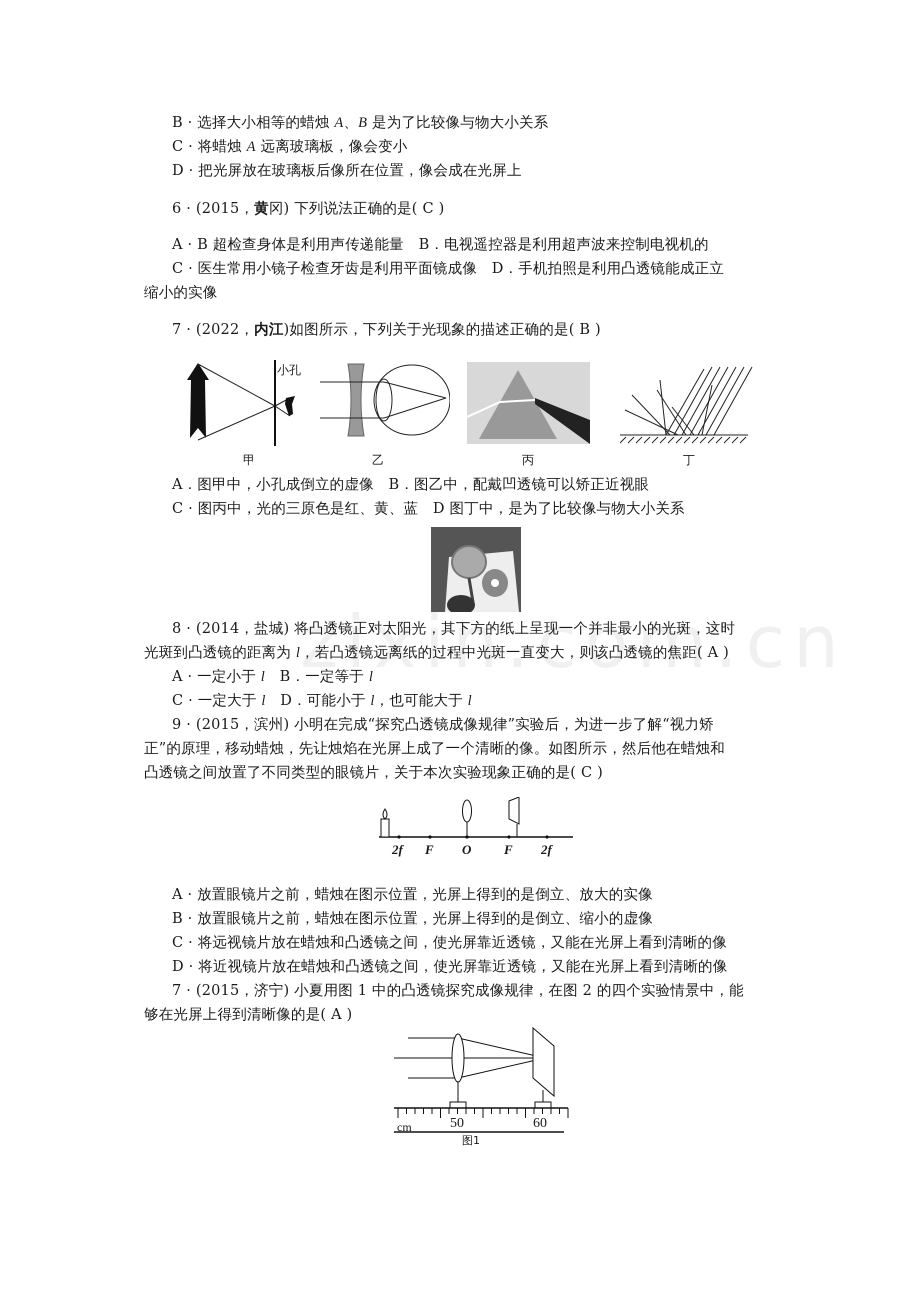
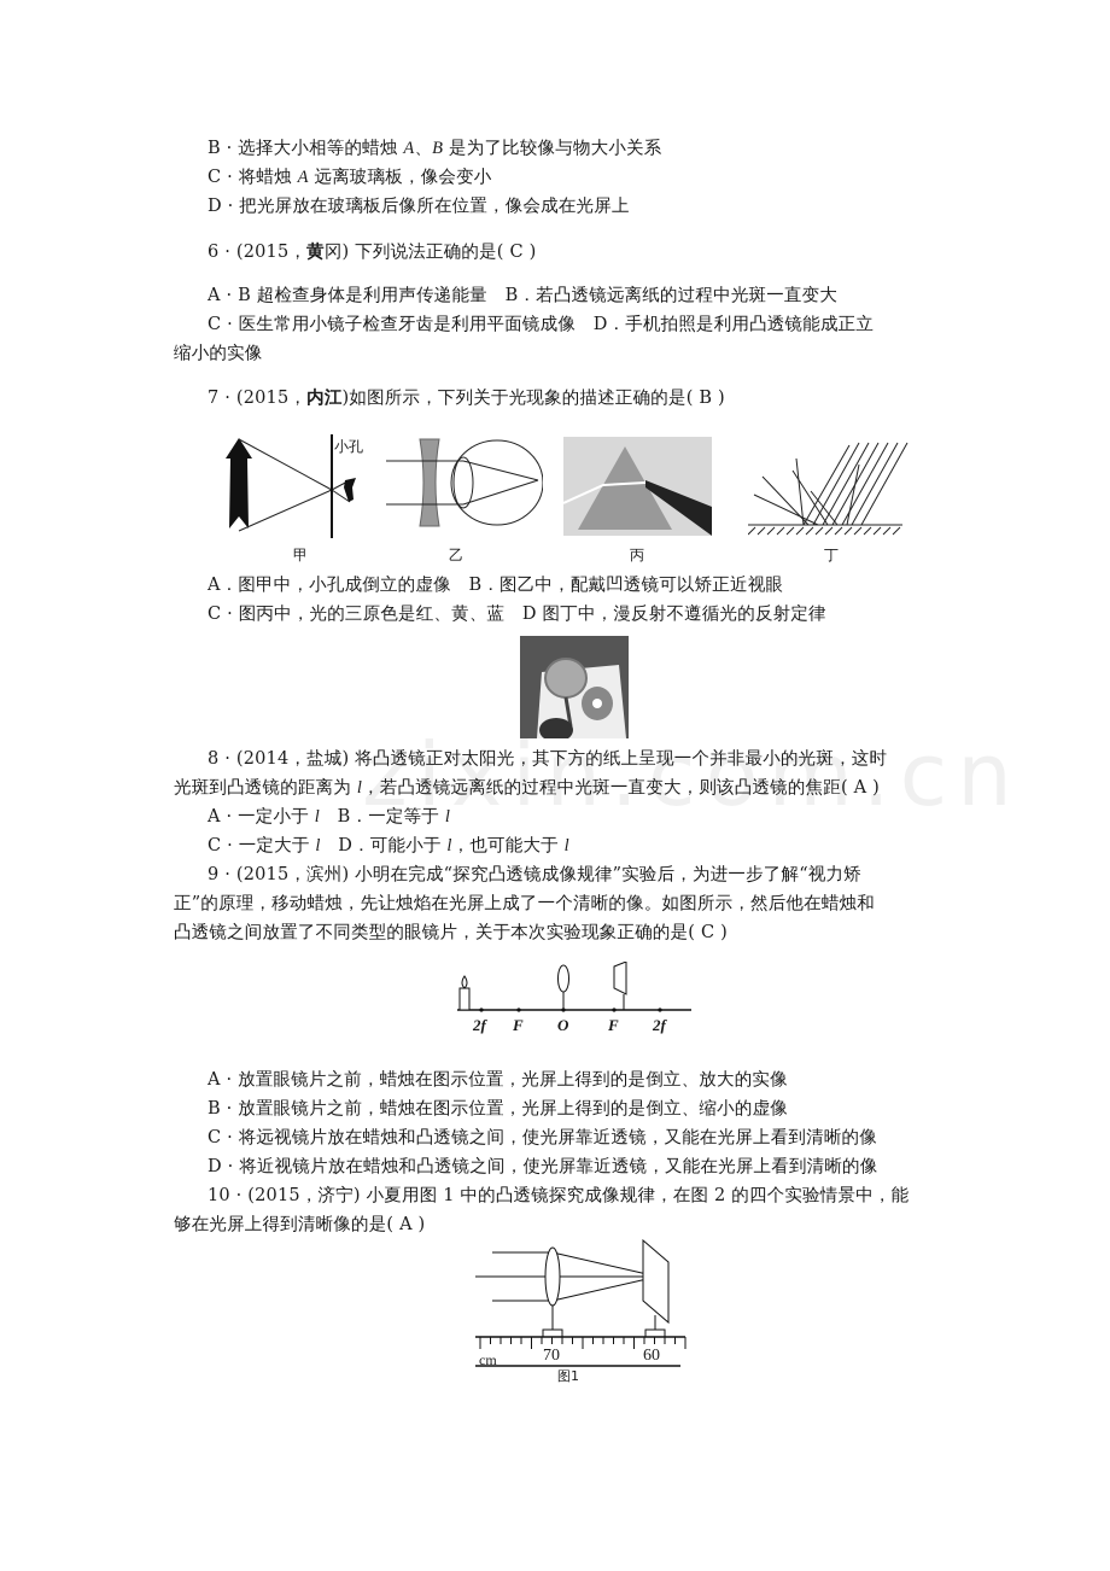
  zixin.com.cn
  B · 选择大小相等的蜡烛 A、B 是为了比较像与物大小关系
  C · 将蜡烛 A 远离玻璃板，像会变小
  D · 把光屏放在玻璃板后像所在位置，像会成在光屏上
  6 · (2015，黄冈) 下列说法正确的是( C )
- A · B 超检查身体是利用声传递能量 B．电视遥控器是利用超声波来控制电视机的
+ A · B 超检查身体是利用声传递能量 B．若凸透镜远离纸的过程中光斑一直变大
  C · 医生常用小镜子检查牙齿是利用平面镜成像 D．手机拍照是利用凸透镜能成正立
  缩小的实像
- 7 · (2022，内江)如图所示，下列关于光现象的描述正确的是( B )
+ 7 · (2015，内江)如图所示，下列关于光现象的描述正确的是( B )
  小孔
  甲
  乙
  丙
  丁
  A．图甲中，小孔成倒立的虚像 B．图乙中，配戴凹透镜可以矫正近视眼
- C · 图丙中，光的三原色是红、黄、蓝 D 图丁中，是为了比较像与物大小关系
+ C · 图丙中，光的三原色是红、黄、蓝 D 图丁中，漫反射不遵循光的反射定律
  8 · (2014，盐城) 将凸透镜正对太阳光，其下方的纸上呈现一个并非最小的光斑，这时
  光斑到凸透镜的距离为 l，若凸透镜远离纸的过程中光斑一直变大，则该凸透镜的焦距( A )
  A · 一定小于 l B．一定等于 l
  C · 一定大于 l D．可能小于 l，也可能大于 l
  9 · (2015，滨州) 小明在完成“探究凸透镜成像规律”实验后，为进一步了解“视力矫
  正”的原理，移动蜡烛，先让烛焰在光屏上成了一个清晰的像。如图所示，然后他在蜡烛和
  凸透镜之间放置了不同类型的眼镜片，关于本次实验现象正确的是( C )
  2f
  F
  O
  F
  2f
  A · 放置眼镜片之前，蜡烛在图示位置，光屏上得到的是倒立、放大的实像
  B · 放置眼镜片之前，蜡烛在图示位置，光屏上得到的是倒立、缩小的虚像
  C · 将远视镜片放在蜡烛和凸透镜之间，使光屏靠近透镜，又能在光屏上看到清晰的像
  D · 将近视镜片放在蜡烛和凸透镜之间，使光屏靠近透镜，又能在光屏上看到清晰的像
- 7 · (2015，济宁) 小夏用图 1 中的凸透镜探究成像规律，在图 2 的四个实验情景中，能
+ 10 · (2015，济宁) 小夏用图 1 中的凸透镜探究成像规律，在图 2 的四个实验情景中，能
  够在光屏上得到清晰像的是( A )
  cm
- 50
+ 70
  60
  图1
